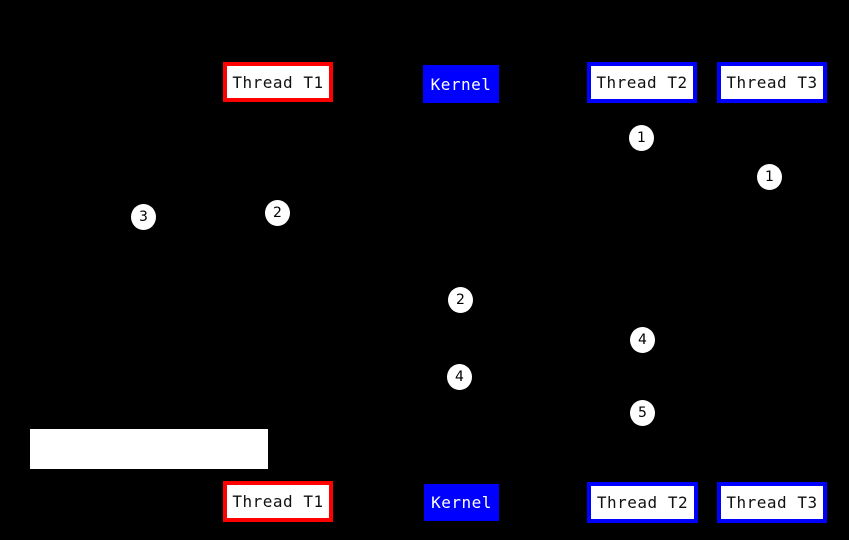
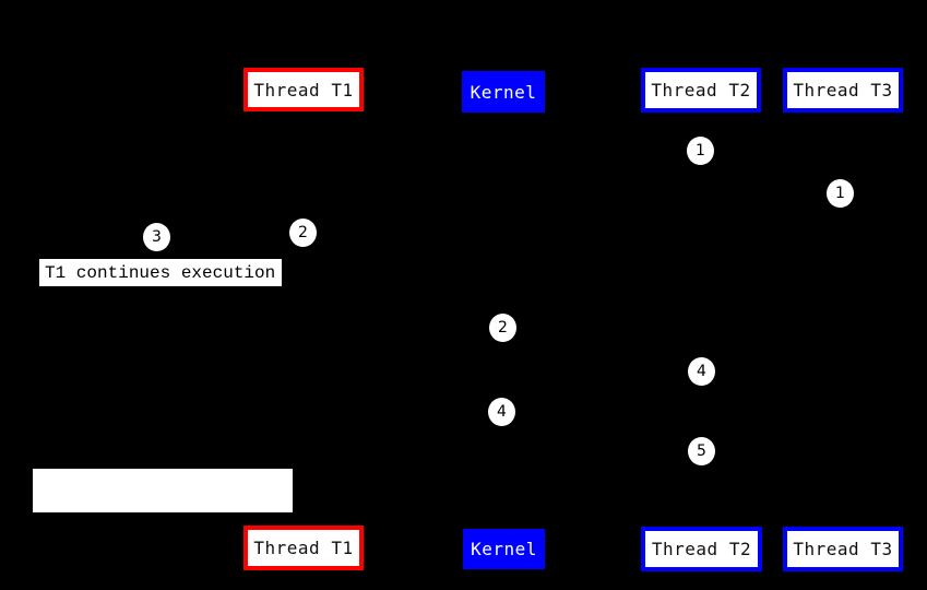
  Thread T1
  Kernel
  Thread T2
  Thread T3
  1
  1
  2
  3
  2
  4
  4
  5
+ T1 continues execution
  Thread T1
  Kernel
  Thread T2
  Thread T3
